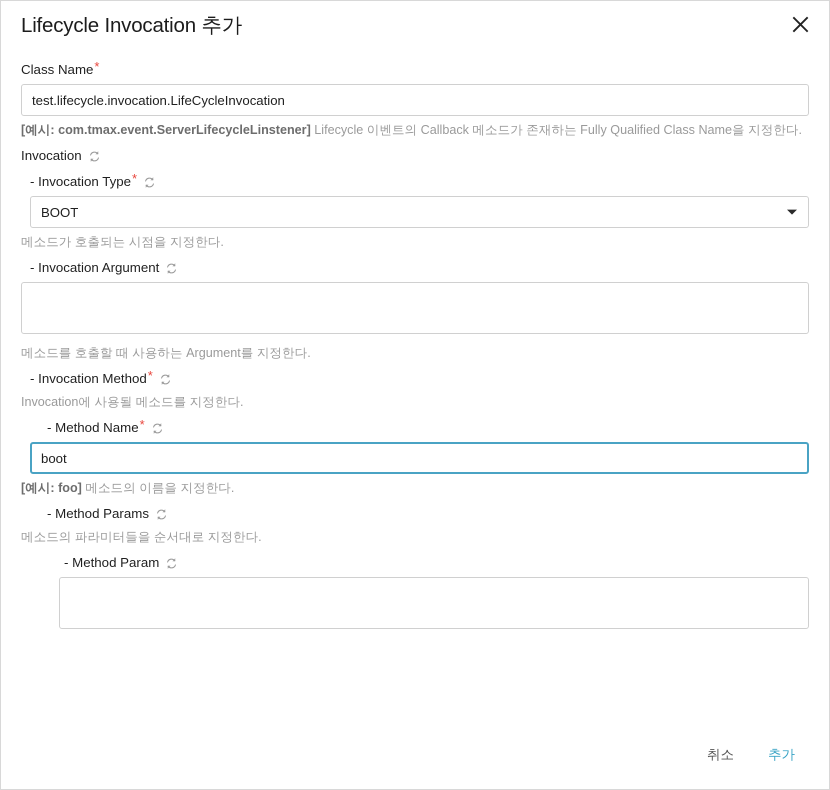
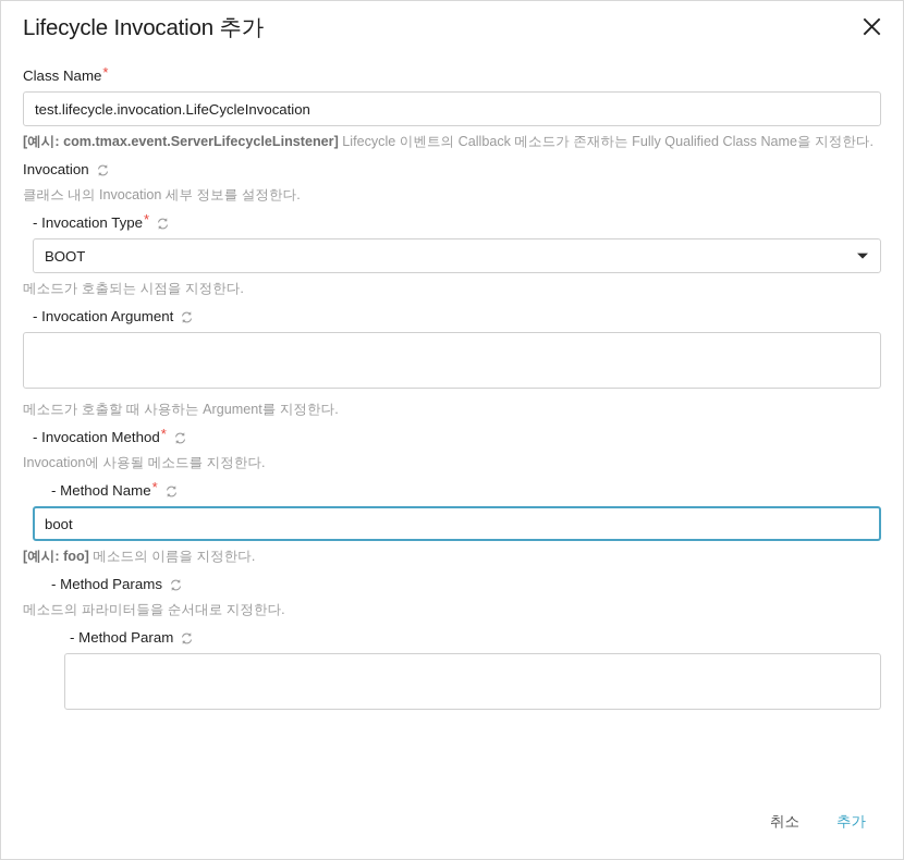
  Lifecycle Invocation 추가
  Class Name
  *
  test.lifecycle.invocation.LifeCycleInvocation
  [예시: com.tmax.event.ServerLifecycleLinstener] Lifecycle 이벤트의 Callback 메소드가 존재하는 Fully Qualified Class Name을 지정한다.
  Invocation
+ 클래스 내의 Invocation 세부 정보를 설정한다.
  - Invocation Type
  *
  BOOT
  메소드가 호출되는 시점을 지정한다.
  - Invocation Argument
- 메소드를 호출할 때 사용하는 Argument를 지정한다.
+ 메소드가 호출할 때 사용하는 Argument를 지정한다.
  - Invocation Method
  *
  Invocation에 사용될 메소드를 지정한다.
  - Method Name
  *
  boot
  [예시: foo] 메소드의 이름을 지정한다.
  - Method Params
  메소드의 파라미터들을 순서대로 지정한다.
  - Method Param
  취소
  추가
